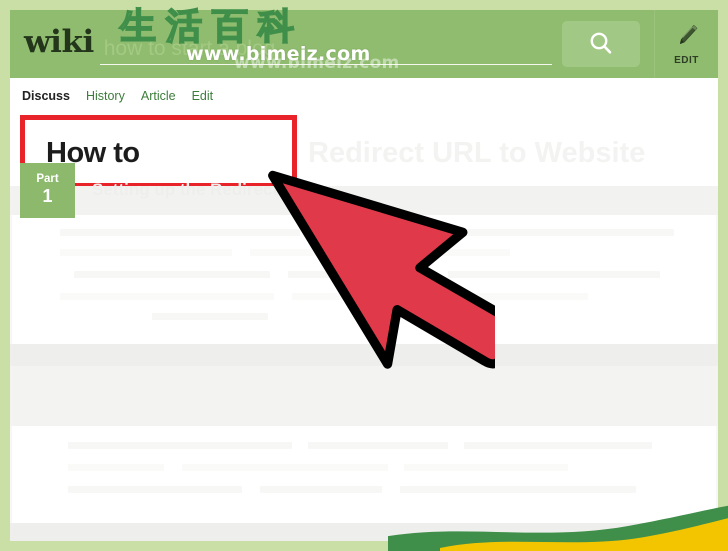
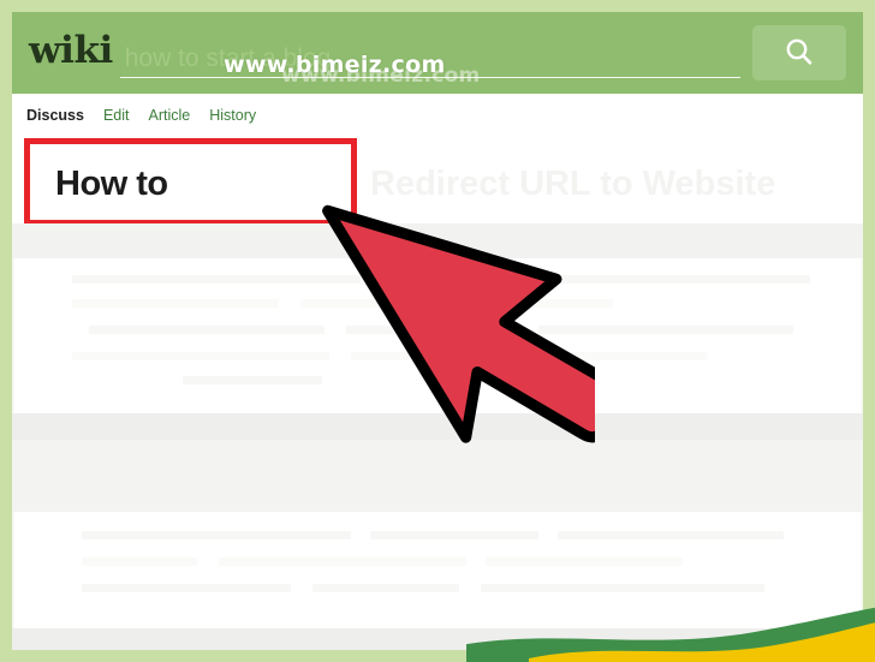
  wiki
  how to start a blog
- EDIT
  Discuss
- History
+ Edit
  Article
- Edit
+ History
  How to
- Part
- 1
- Setting up the Redirect
- 生活百科
  www.bimeiz.com
  www.bimeiz.com
